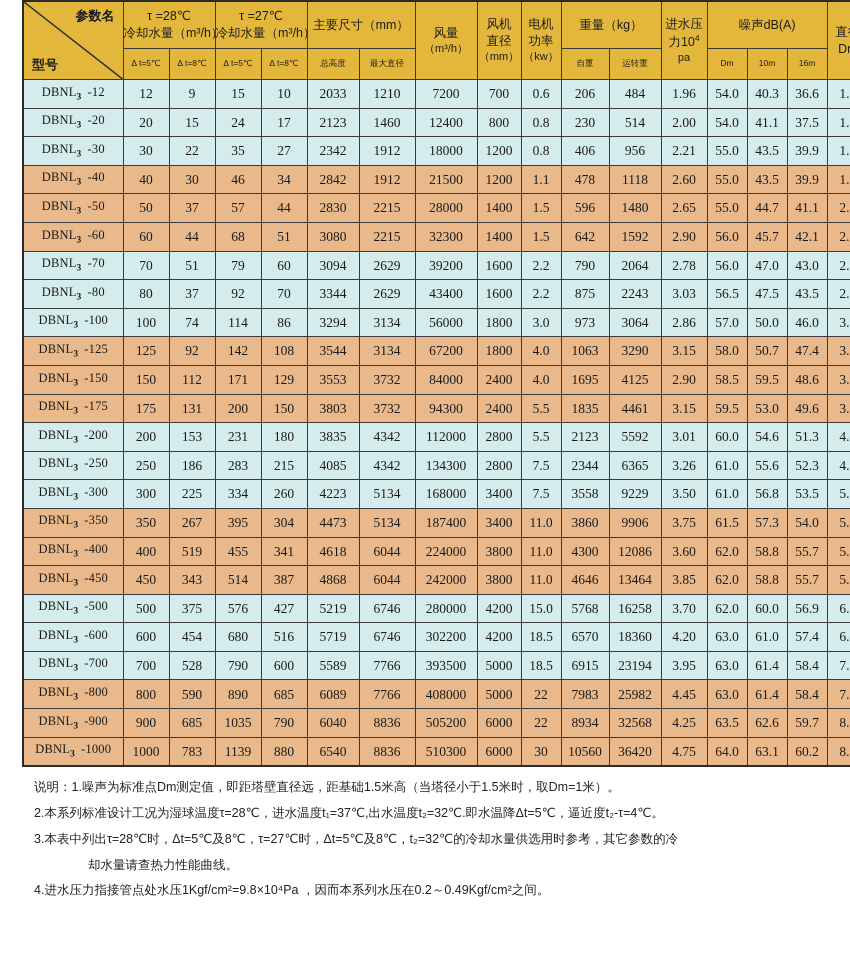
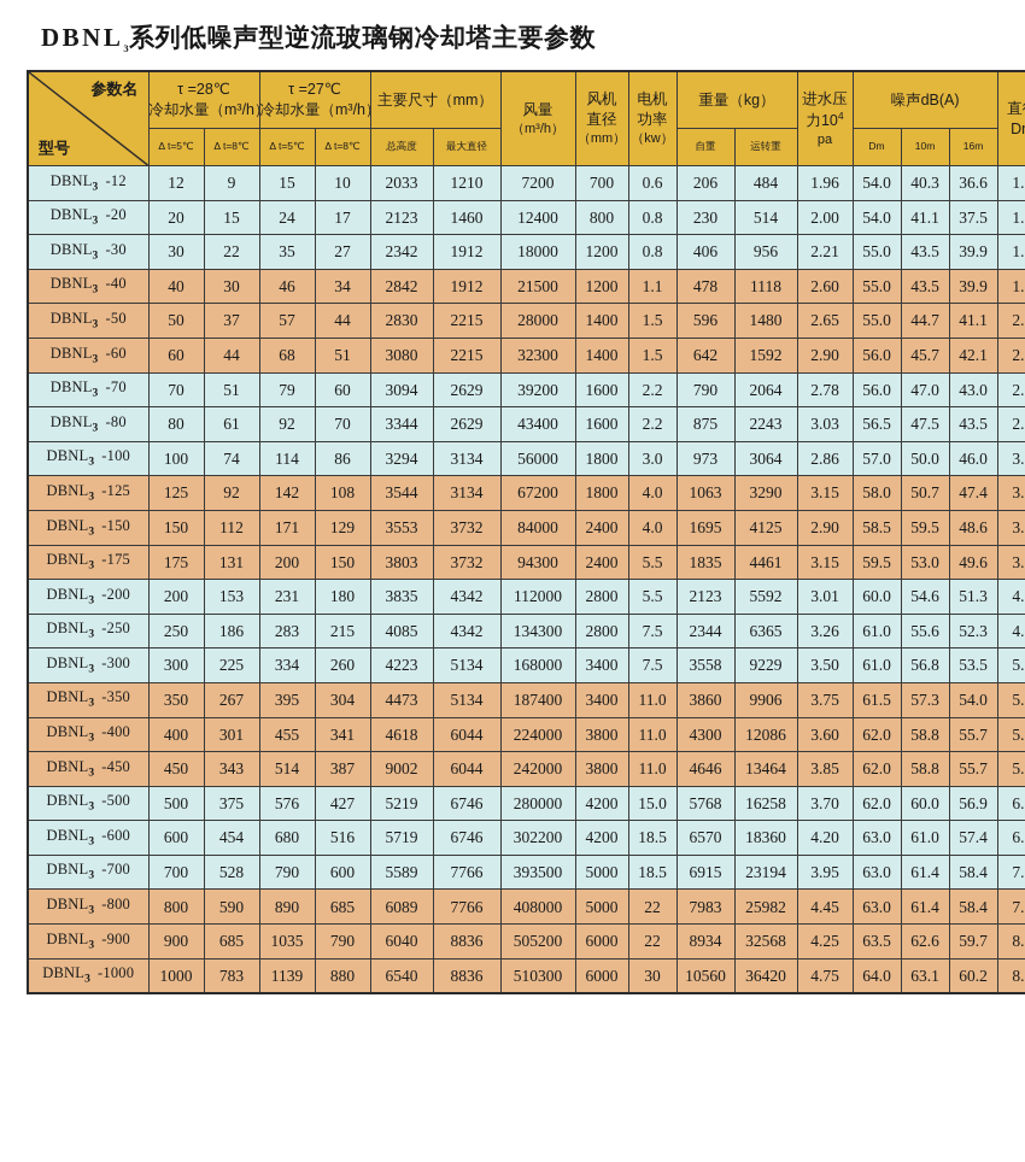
+ DBNL3系列低噪声型逆流玻璃钢冷却塔主要参数
  参数名 型号	τ =28℃ 冷却水量（m³/h	τ =27℃ 冷却水量（m³/h	主要尺寸（mm）	风量 （m³/h）	风机 直径 （mm）	电机 功率 （kw）	重量（kg）	进水压 力104 pa	噪声dB(A)	直 D
  Δ t=5℃	Δ t=8℃	Δ t=5℃	Δ t=8℃	总高度	最大直径	自重	运转重	Dm	10m	16m
  DBNL3-12	12	9	15	10	2033	1210	7200	700	0.6	206	484	1.96	54.0	40.3	36.6	1.
  DBNL3-20	20	15	24	17	2123	1460	12400	800	0.8	230	514	2.00	54.0	41.1	37.5	1.
  DBNL3-30	30	22	35	27	2342	1912	18000	1200	0.8	406	956	2.21	55.0	43.5	39.9	1.
  DBNL3-40	40	30	46	34	2842	1912	21500	1200	1.1	478	1118	2.60	55.0	43.5	39.9	1.
  DBNL3-50	50	37	57	44	2830	2215	28000	1400	1.5	596	1480	2.65	55.0	44.7	41.1	2.
  DBNL3-60	60	44	68	51	3080	2215	32300	1400	1.5	642	1592	2.90	56.0	45.7	42.1	2.
  DBNL3-70	70	51	79	60	3094	2629	39200	1600	2.2	790	2064	2.78	56.0	47.0	43.0	2.
- DBNL3-80	80	37	92	70	3344	2629	43400	1600	2.2	875	2243	3.03	56.5	47.5	43.5	2.
+ DBNL3-80	80	61	92	70	3344	2629	43400	1600	2.2	875	2243	3.03	56.5	47.5	43.5	2.
  DBNL3-100	100	74	114	86	3294	3134	56000	1800	3.0	973	3064	2.86	57.0	50.0	46.0	3.
  DBNL3-125	125	92	142	108	3544	3134	67200	1800	4.0	1063	3290	3.15	58.0	50.7	47.4	3.
  DBNL3-150	150	112	171	129	3553	3732	84000	2400	4.0	1695	4125	2.90	58.5	59.5	48.6	3.
  DBNL3-175	175	131	200	150	3803	3732	94300	2400	5.5	1835	4461	3.15	59.5	53.0	49.6	3.
  DBNL3-200	200	153	231	180	3835	4342	112000	2800	5.5	2123	5592	3.01	60.0	54.6	51.3	4.
  DBNL3-250	250	186	283	215	4085	4342	134300	2800	7.5	2344	6365	3.26	61.0	55.6	52.3	4.
  DBNL3-300	300	225	334	260	4223	5134	168000	3400	7.5	3558	9229	3.50	61.0	56.8	53.5	5.
  DBNL3-350	350	267	395	304	4473	5134	187400	3400	11.0	3860	9906	3.75	61.5	57.3	54.0	5.
- DBNL3-400	400	519	455	341	4618	6044	224000	3800	11.0	4300	12086	3.60	62.0	58.8	55.7	5.
+ DBNL3-400	400	301	455	341	4618	6044	224000	3800	11.0	4300	12086	3.60	62.0	58.8	55.7	5.
- DBNL3-450	450	343	514	387	4868	6044	242000	3800	11.0	4646	13464	3.85	62.0	58.8	55.7	5.
+ DBNL3-450	450	343	514	387	9002	6044	242000	3800	11.0	4646	13464	3.85	62.0	58.8	55.7	5.
  DBNL3-500	500	375	576	427	5219	6746	280000	4200	15.0	5768	16258	3.70	62.0	60.0	56.9	6.
  DBNL3-600	600	454	680	516	5719	6746	302200	4200	18.5	6570	18360	4.20	63.0	61.0	57.4	6.
  DBNL3-700	700	528	790	600	5589	7766	393500	5000	18.5	6915	23194	3.95	63.0	61.4	58.4	7.
  DBNL3-800	800	590	890	685	6089	7766	408000	5000	22	7983	25982	4.45	63.0	61.4	58.4	7.
  DBNL3-900	900	685	1035	790	6040	8836	505200	6000	22	8934	32568	4.25	63.5	62.6	59.7	8.
  DBNL3-1000	1000	783	1139	880	6540	8836	510300	6000	30	10560	36420	4.75	64.0	63.1	60.2	8.
- 说明：1.
- 噪声为标准点Dm测定值，即距塔壁直径远，距基础1.5米高（当塔径小于1.5米时，取Dm=1米）。
- 2.
- 本系列标准设计工况为湿球温度τ=28℃，进水温度t₁=37℃,出水温度t₂=32℃.即水温降Δt=5℃，逼近度t₂-τ=4℃。
- 3.
- 本表中列出τ=28℃时，Δt=5℃及8℃，τ=27℃时，Δt=5℃及8℃，t₂=32℃的冷却水量供选用时参考，其它参数的冷
- 却水量请查热力性能曲线。
- 4.
- 进水压力指接管点处水压1Kgf/cm²=9.8×10⁴Pa ，因而本系列水压在0.2～0.49Kgf/cm²之间。
